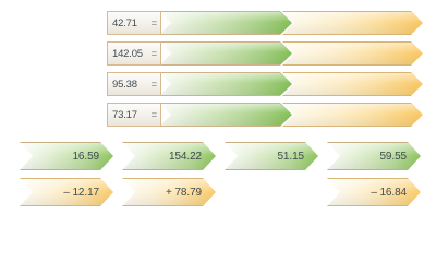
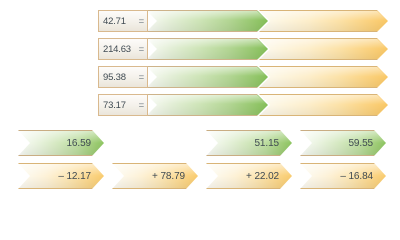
  42.71
  =
- 142.05
+ 214.63
  =
  95.38
  =
  73.17
  =
  16.59
- 154.22
  51.15
  59.55
  – 12.17
  + 78.79
+ + 22.02
  – 16.84
